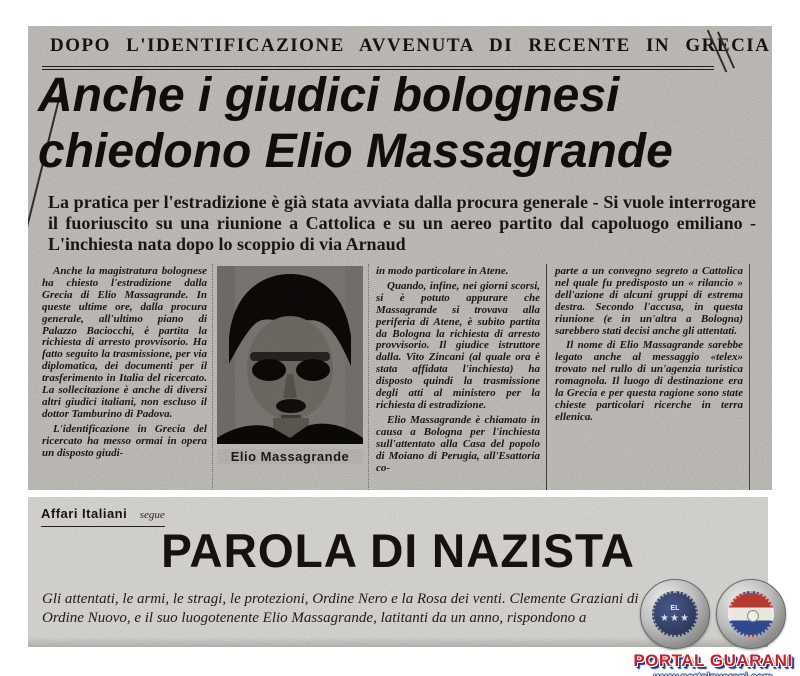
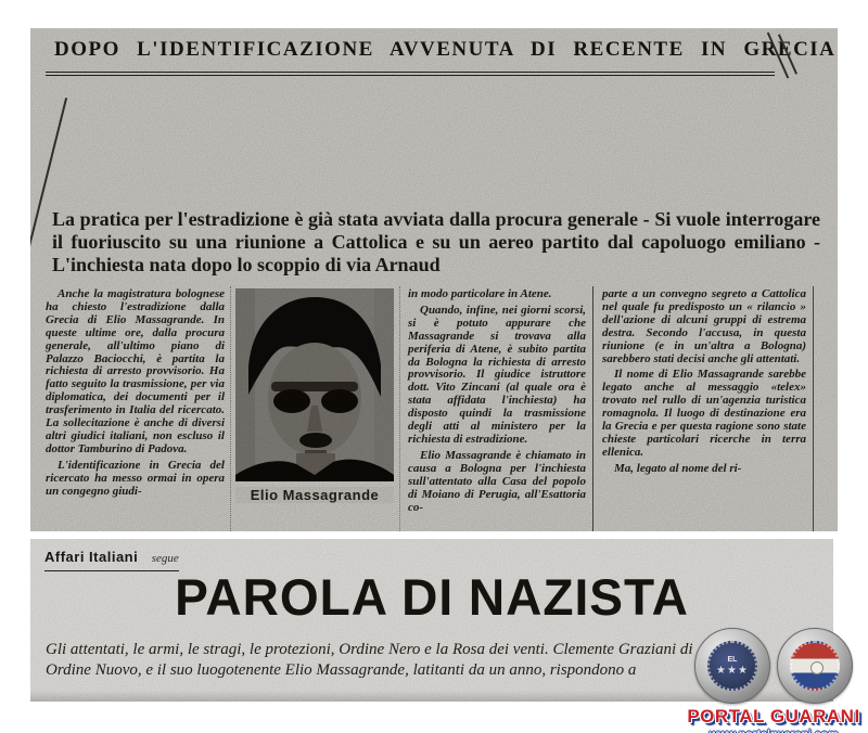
  DOPO L'IDENTIFICAZIONE AVVENUTA DI RECENTE IN GR
- Anche i giudici bolognesi
- chiedono Elio Massagrande
  La pratica per l'estradizione è già stata avviata dalla procura generale - Si vuole interrogare il fuoriuscito su una riunione a Cattolica e su un aereo partito dal capoluogo emiliano - L'inchiesta nata dopo lo scoppio di via Arnaud
  Anche la magistratura bolognese ha chiesto l'estradizione dalla Grecia di Elio Massagrande. In queste ultime ore, dalla procura generale, all'ultimo piano di Palazzo Baciocchi, è partita la richiesta di arresto provvisorio. Ha fatto seguito la trasmissione, per via diplomatica, dei documenti per il trasferimento in Italia del ricercato. La sollecitazione è anche di diversi altri giudici italiani, non escluso il dottor Tamburino di Padova.
- L'identificazione in Grecia del ricercato ha messo ormai in opera un disposto giudi-
+ L'identificazione in Grecia del ricercato ha messo ormai in opera un congegno giudi-
  Elio Massagrande
  in modo particolare in Atene.
- Quando, infine, nei giorni scorsi, si è potuto appurare che Massagrande si trovava alla periferia di Atene, è subito partita da Bologna la richiesta di arresto provvisorio. Il giudice istruttore dalla. Vito Zincani (al quale ora è stata affidata l'inchiesta) ha disposto quindi la trasmissione degli atti al ministero per la richiesta di estradizione.
+ Quando, infine, nei giorni scorsi, si è potuto appurare che Massagrande si trovava alla periferia di Atene, è subito partita da Bologna la richiesta di arresto provvisorio. Il giudice istruttore dott. Vito Zincani (al quale ora è stata affidata l'inchiesta) ha disposto quindi la trasmissione degli atti al ministero per la richiesta di estradizione.
  Elio Massagrande è chiamato in causa a Bologna per l'inchiesta sull'attentato alla Casa del popolo di Moiano di Perugia, all'Esattoria co-
  parte a un convegno segreto a Cattolica nel quale fu predisposto un « rilancio » dell'azione di alcuni gruppi di estrema destra. Secondo l'accusa, in questa riunione (e in un'altra a Bologna) sarebbero stati decisi anche gli attentati.
  Il nome di Elio Massagrande sarebbe legato anche al messaggio «telex» trovato nel rullo di un'agenzia turistica romagnola. Il luogo di destinazione era la Grecia e per questa ragione sono state chieste particolari ricerche in terra ellenica.
+ Ma, legato al nome del ri-
  Affari Italiani segue
  PAROLA DI NAZISTA
  Gli attentati, le armi, le stragi, le protezioni, Ordine Nero e la Rosa dei venti. Clemente Graziani di
  Ordine Nuovo, e il suo luogotenente Elio Massagrande, latitanti da un anno, rispondono a
  ★★★
  PORTAL GUARANI
